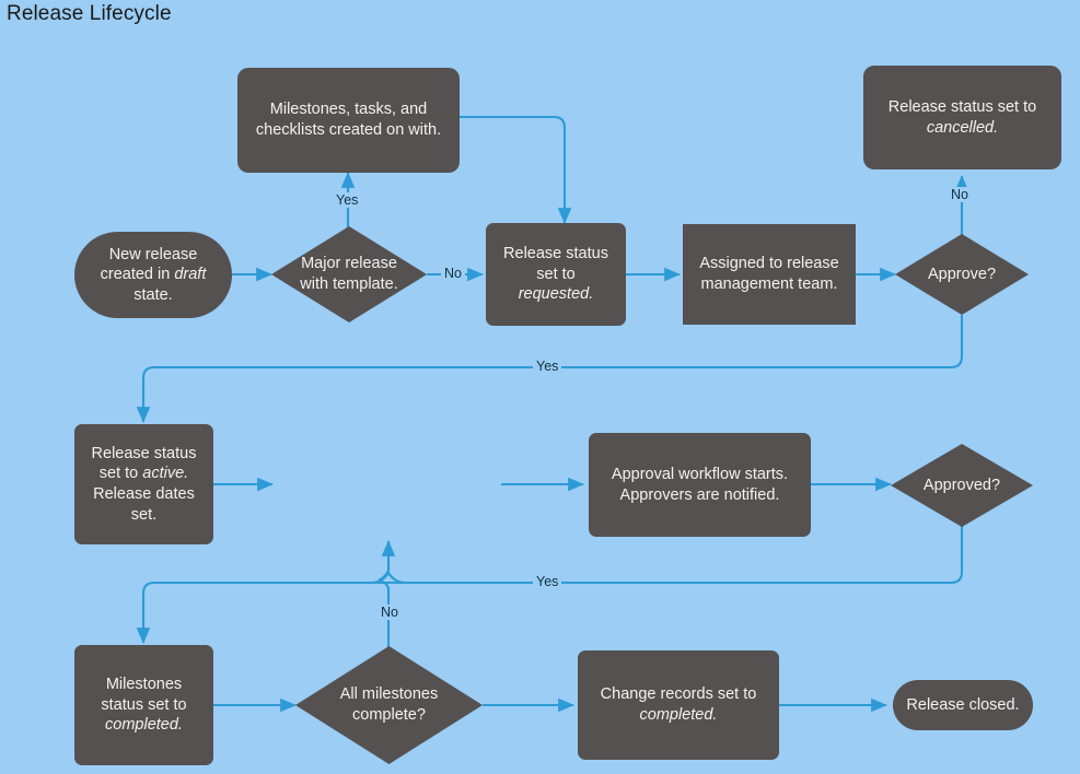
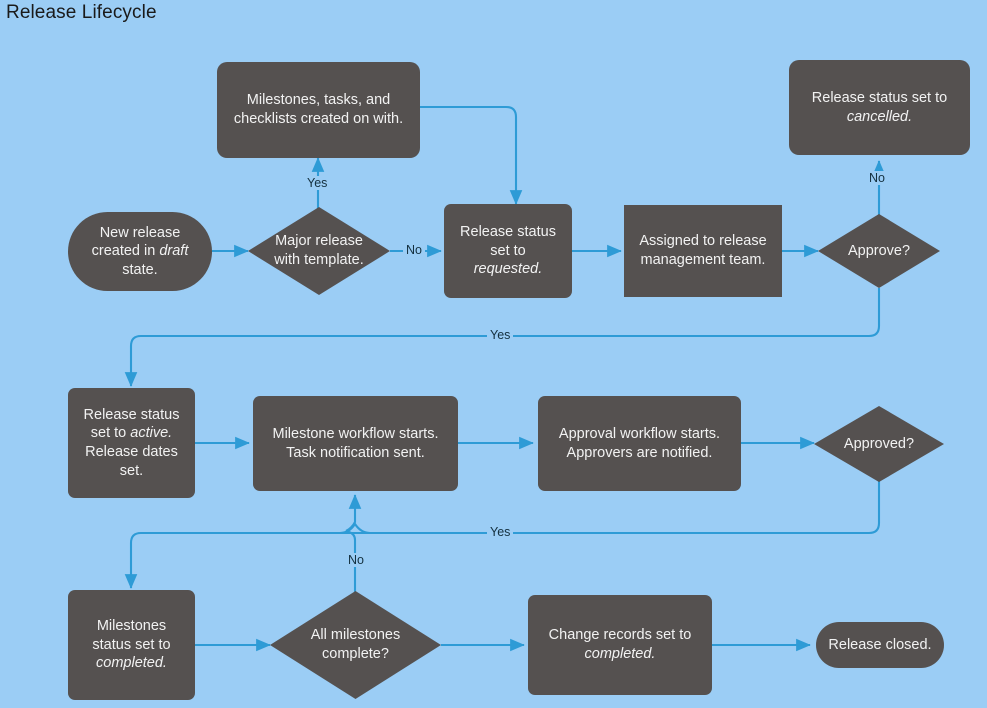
  Release Lifecycle
  Milestones, tasks, and checklists created on with.
  Release status set to
  cancelled.
  New release
  created in draft
  state.
  Major release
  with template.
  Release status
  set to
  requested.
  Assigned to release
  management team.
  Approve?
  Release status
  set to active.
  Release dates
  set.
+ Milestone workflow starts.
+ Task notification sent.
  Approval workflow starts.
  Approvers are notified.
  Approved?
  Milestones
  status set to
  completed.
  All milestones
  complete?
  Change records set to
  completed.
  Release closed.
  Yes
  No
  No
  Yes
  Yes
  No
